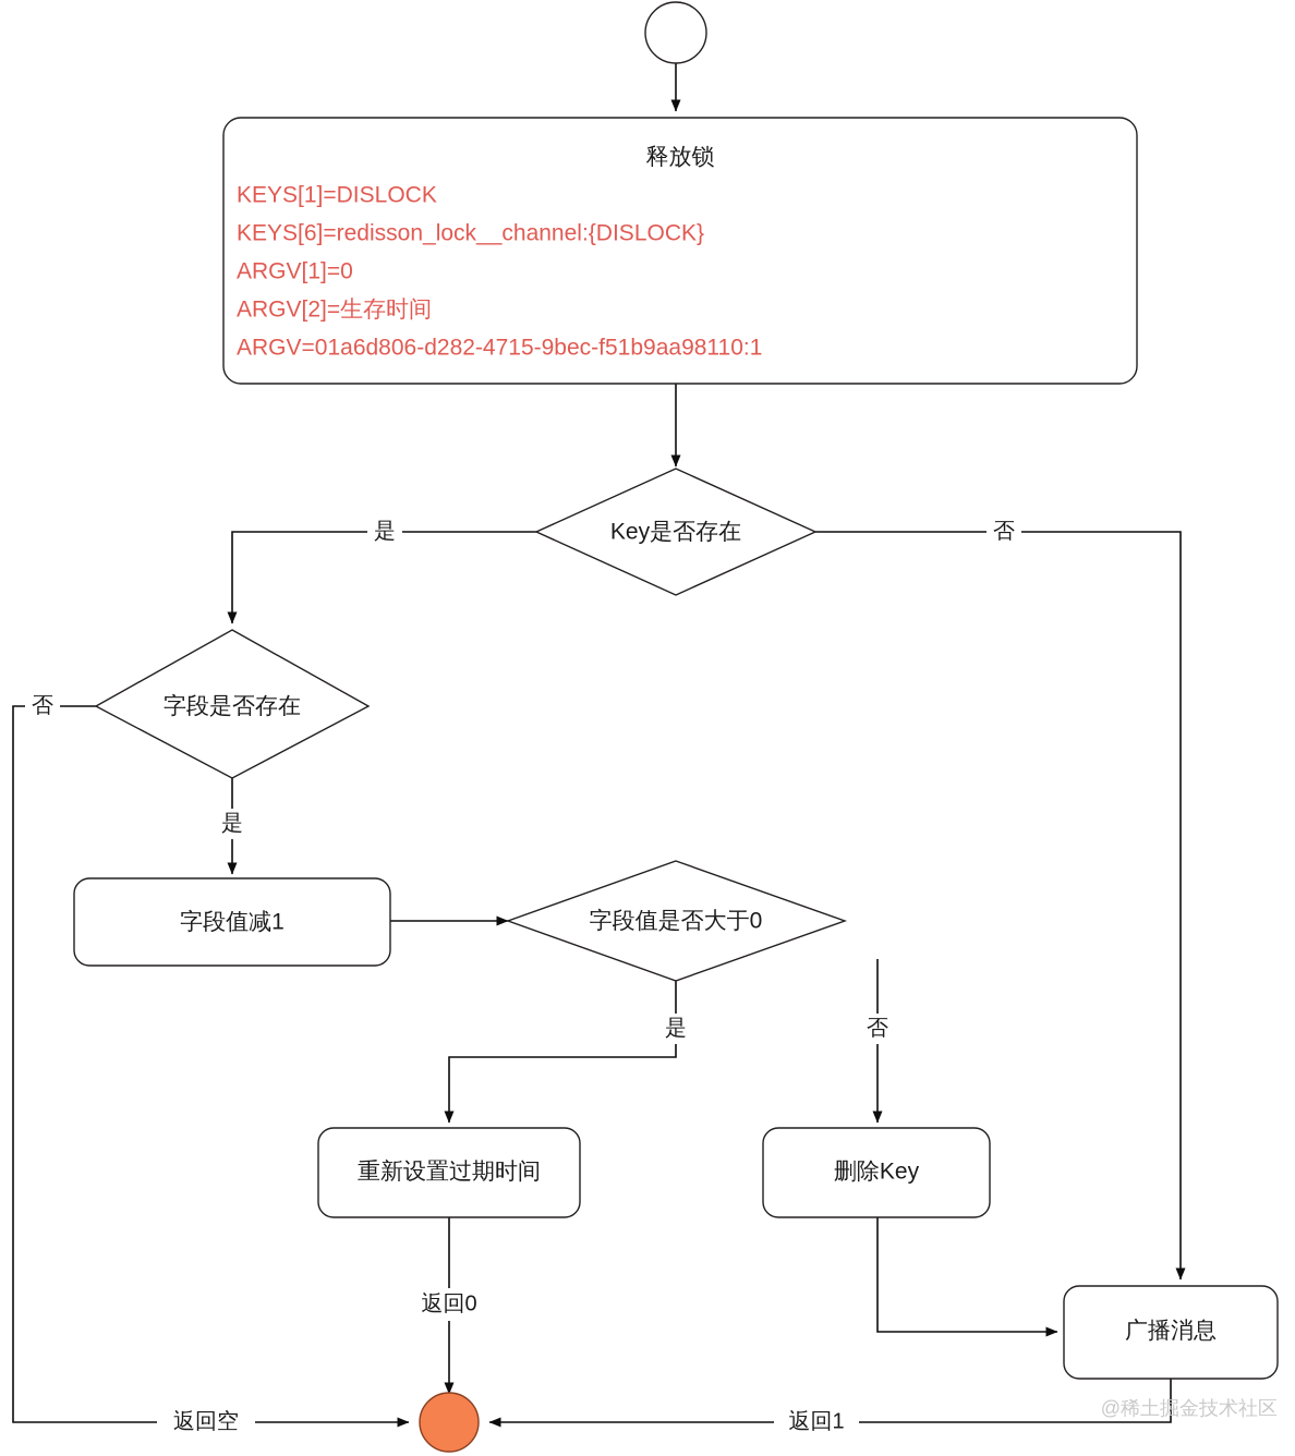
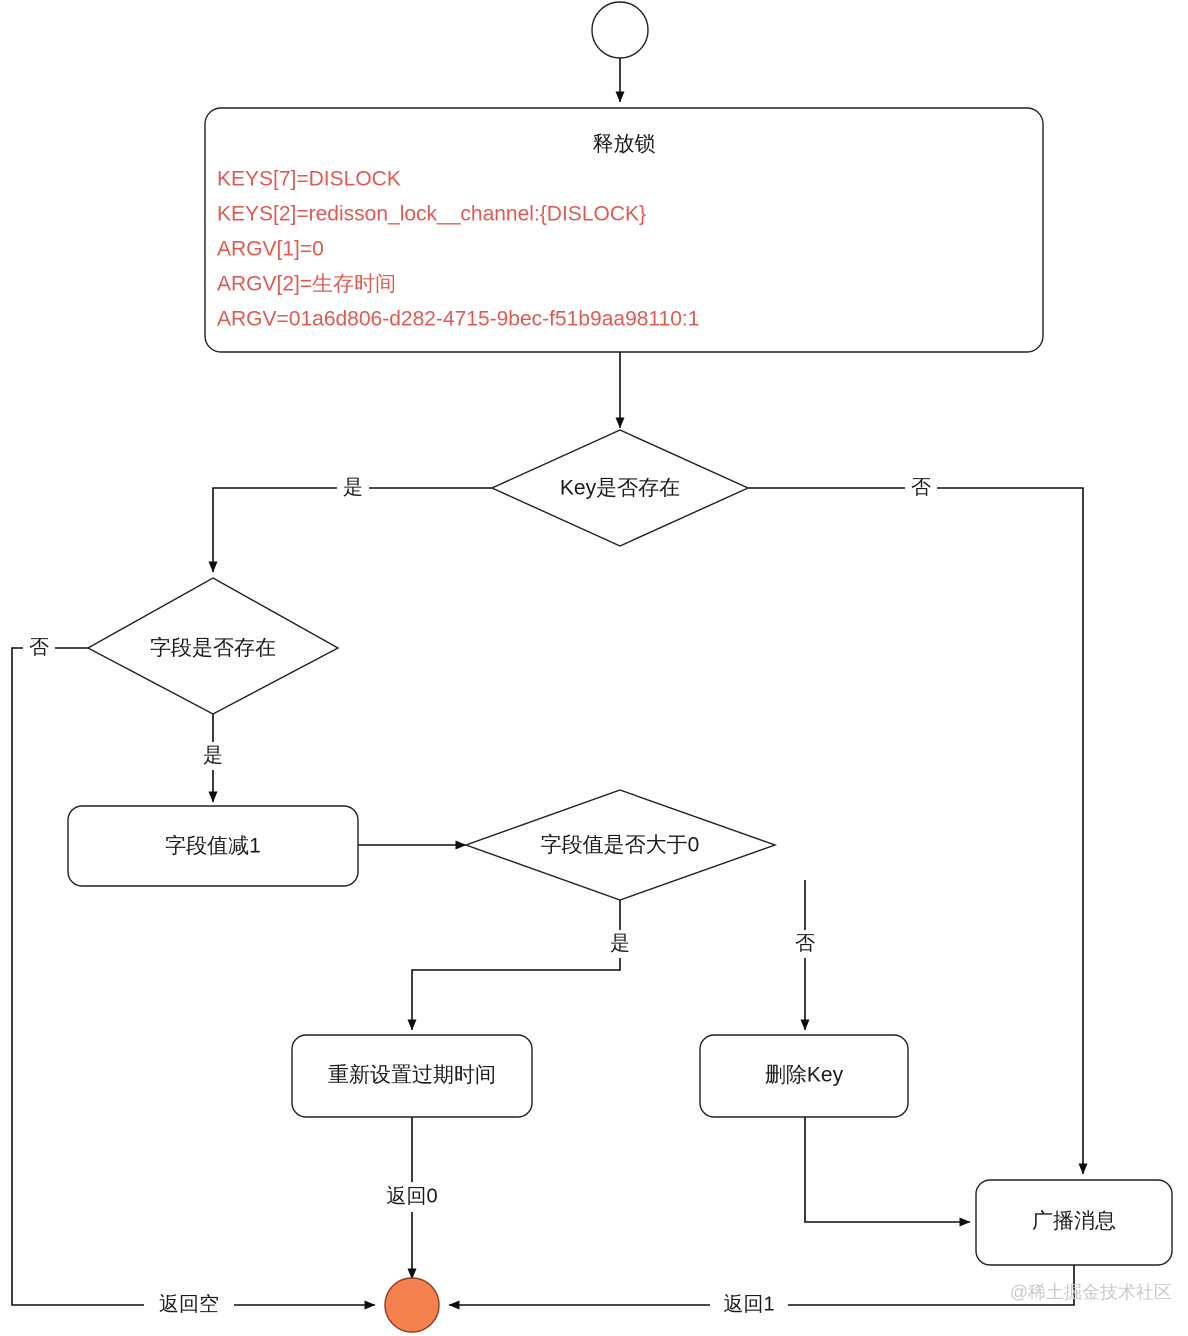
  释放锁
- KEYS[1]=DISLOCK
+ KEYS[7]=DISLOCK
- KEYS[6]=redisson_lock__channel:{DISLOCK}
+ KEYS[2]=redisson_lock__channel:{DISLOCK}
  ARGV[1]=0
  ARGV[2]=生存时间
  ARGV=01a6d806-d282-4715-9bec-f51b9aa98110:1
  Key是否存在
  字段是否存在
  字段值减1
  字段值是否大于0
  重新设置过期时间
  删除Key
  广播消息
  是
  否
  否
  是
  是
  否
  返回0
  返回空
  返回1
  @稀土掘金技术社区
